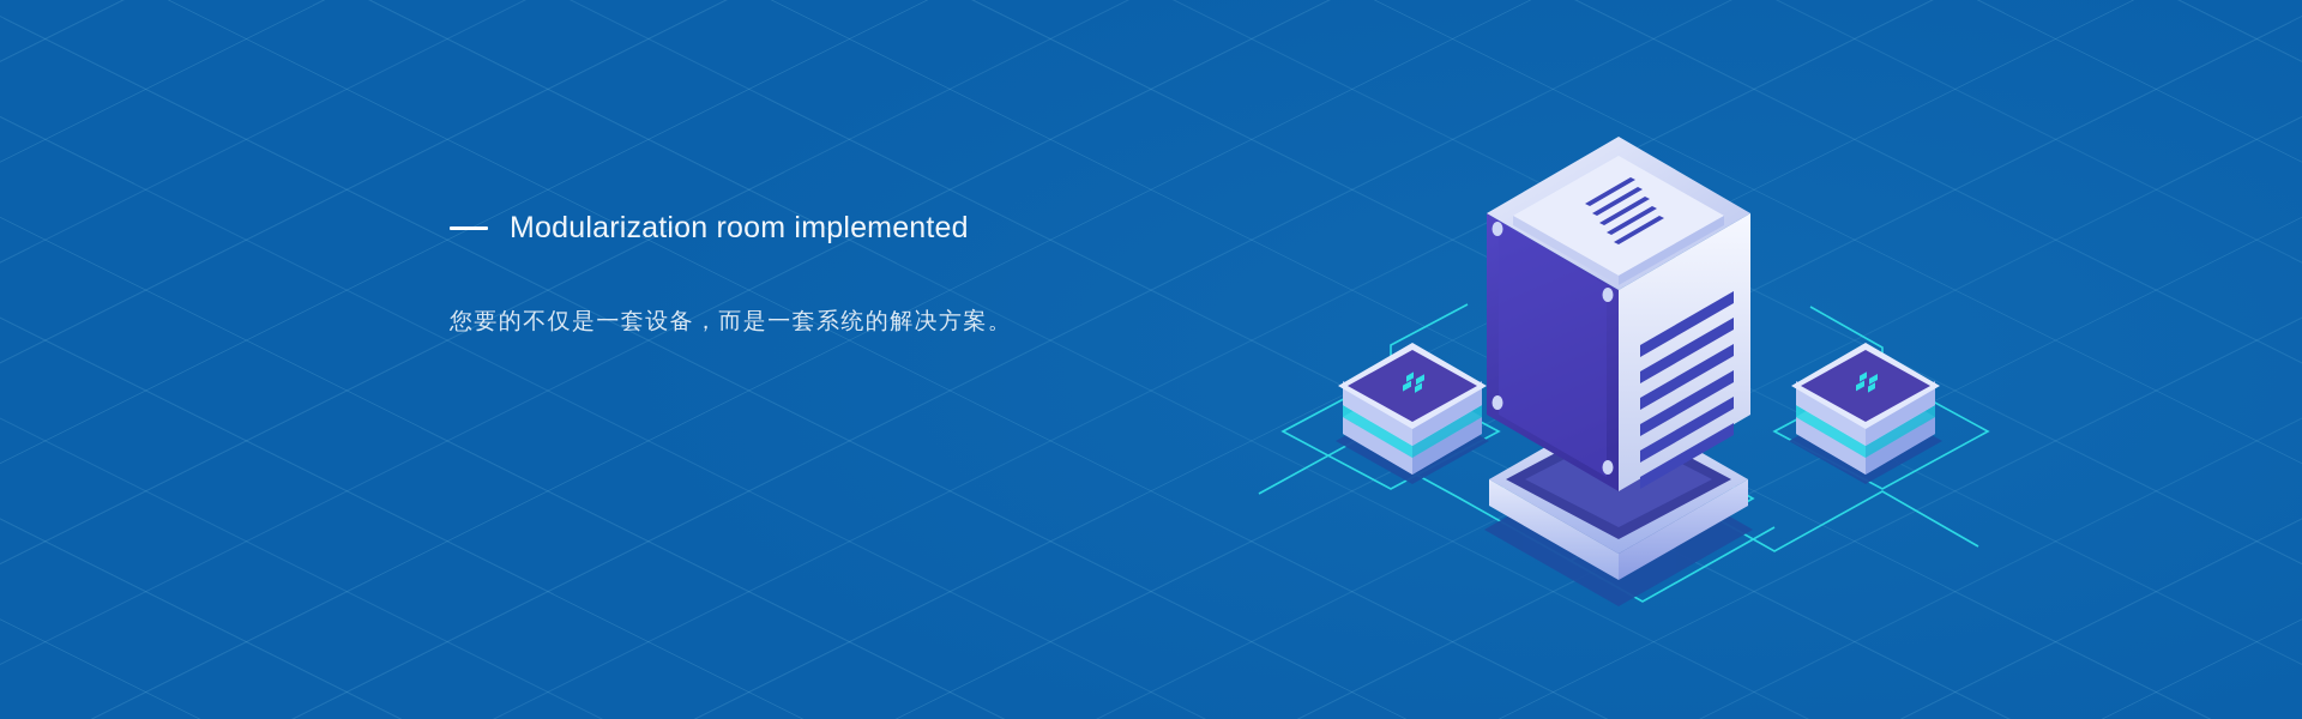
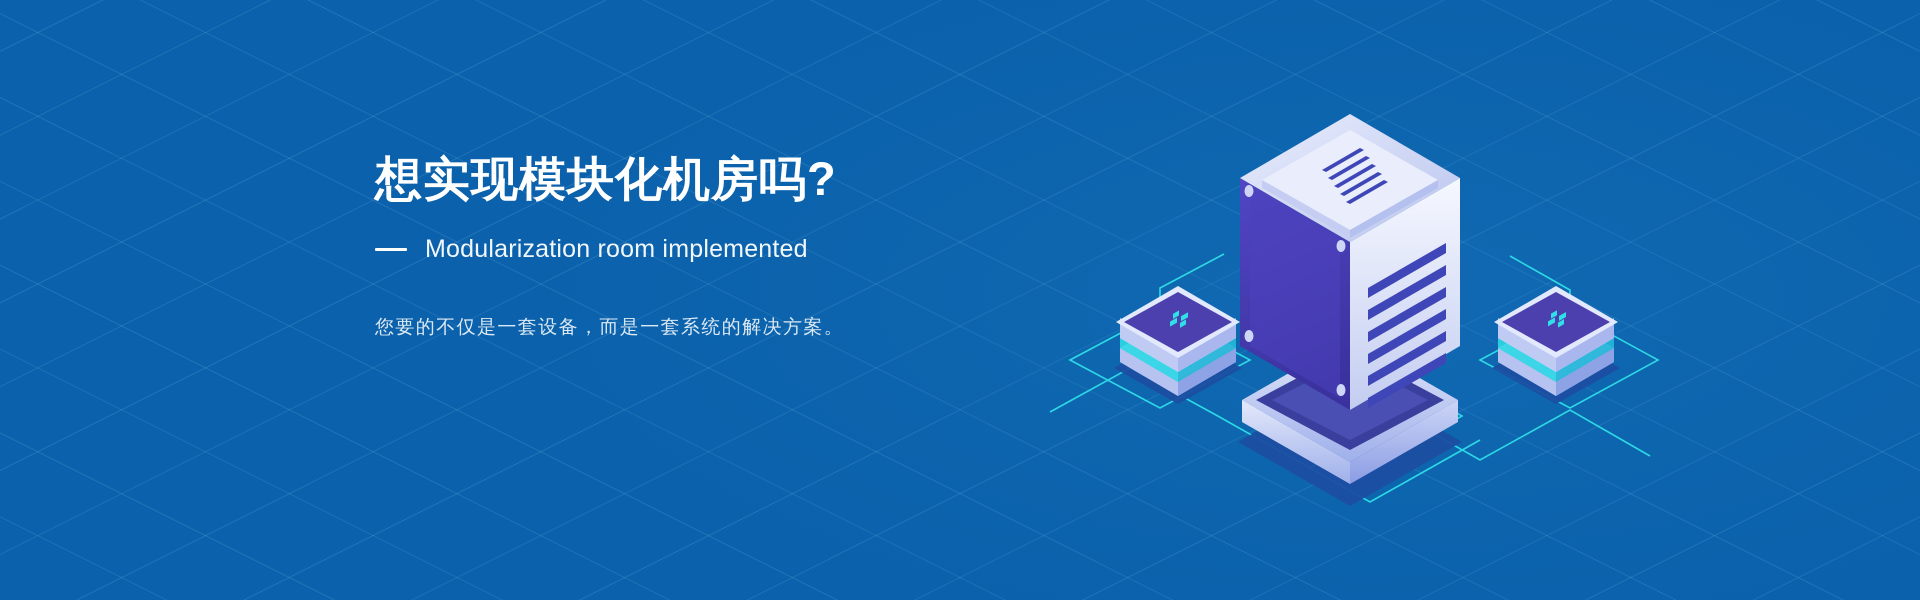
+ 想实现模块化机房吗?
  Modularization room implemented
  您要的不仅是一套设备，而是一套系统的解决方案。
